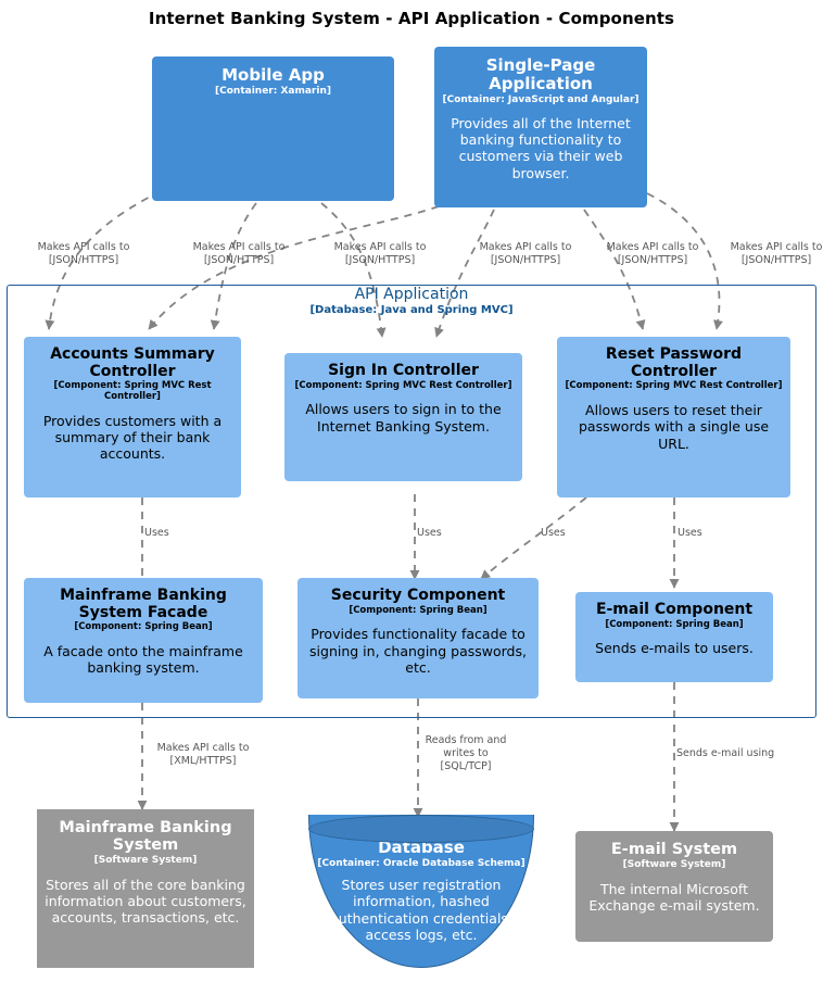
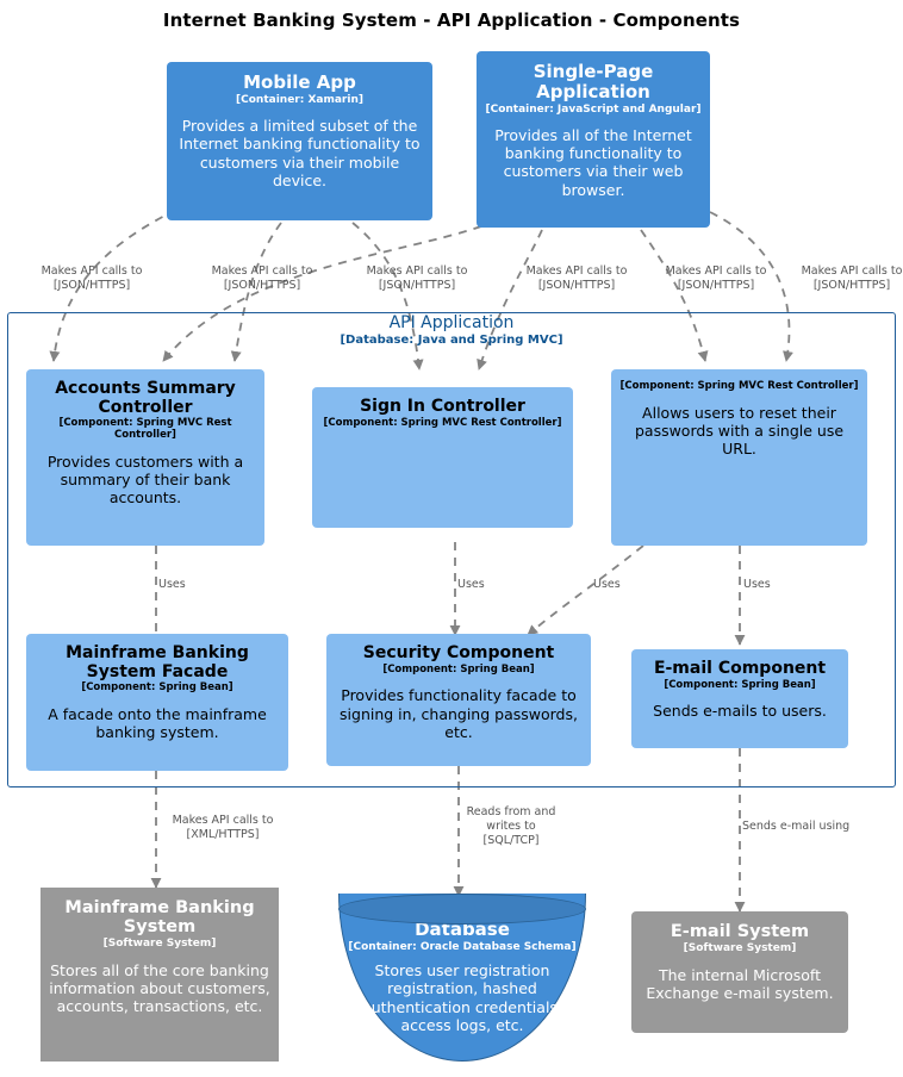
  Internet Banking System - API Application - Components
  API Application
  [Database: Java and Spring MVC]
  Mobile App
  [Container: Xamarin]
+ Provides a limited subset of the Internet banking functionality to customers via their mobile device.
  Single-Page Application
  [Container: JavaScript and Angular]
  Provides all of the Internet banking functionality to customers via their web browser.
  Accounts Summary Controller
  [Component: Spring MVC Rest Controller]
  Provides customers with a summary of their bank accounts.
  Sign In Controller
  [Component: Spring MVC Rest Controller]
- Allows users to sign in to the Internet Banking System.
- Reset Password Controller
  [Component: Spring MVC Rest Controller]
  Allows users to reset their passwords with a single use URL.
  Mainframe Banking System Facade
  [Component: Spring Bean]
  A facade onto the mainframe banking system.
  Security Component
  [Component: Spring Bean]
  Provides functionality facade to signing in, changing passwords, etc.
  E-mail Component
  [Component: Spring Bean]
  Sends e-mails to users.
  Mainframe Banking System
  [Software System]
  Stores all of the core banking information about customers, accounts, transactions, etc.
  Database
  [Container: Oracle Database Schema]
- Stores user registration information, hashed authentication credentials, access logs, etc.
+ Stores user registration registration, hashed authentication credentials, access logs, etc.
  E-mail System
  [Software System]
  The internal Microsoft Exchange e-mail system.
  Makes API calls to
  [JSON/HTTPS]
  Makes API calls to
  [JSON/HTTPS]
  Makes API calls to
  [JSON/HTTPS]
  Makes API calls to
  [JSON/HTTPS]
  Makes API calls to
  [JSON/HTTPS]
  Makes API calls to
  [JSON/HTTPS]
  Uses
  Uses
  Uses
  Uses
  Makes API calls to
  [XML/HTTPS]
  Reads from and
  writes to
  [SQL/TCP]
  Sends e-mail using
